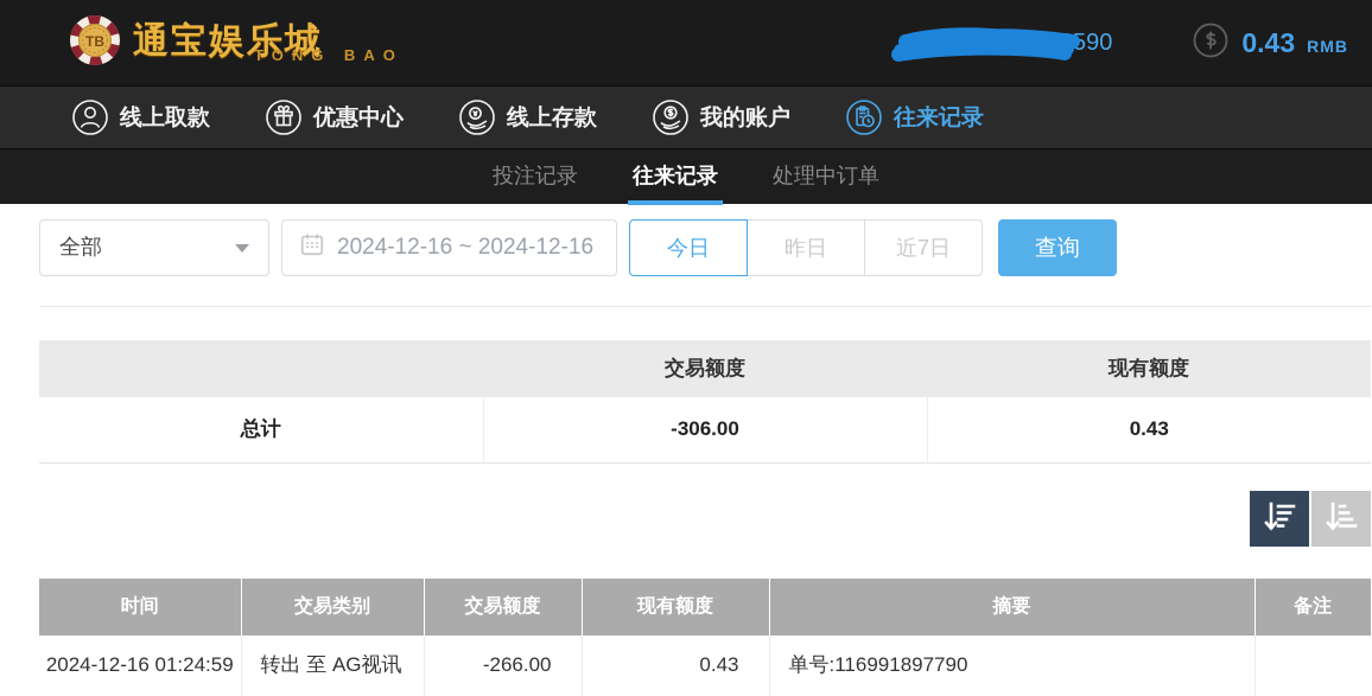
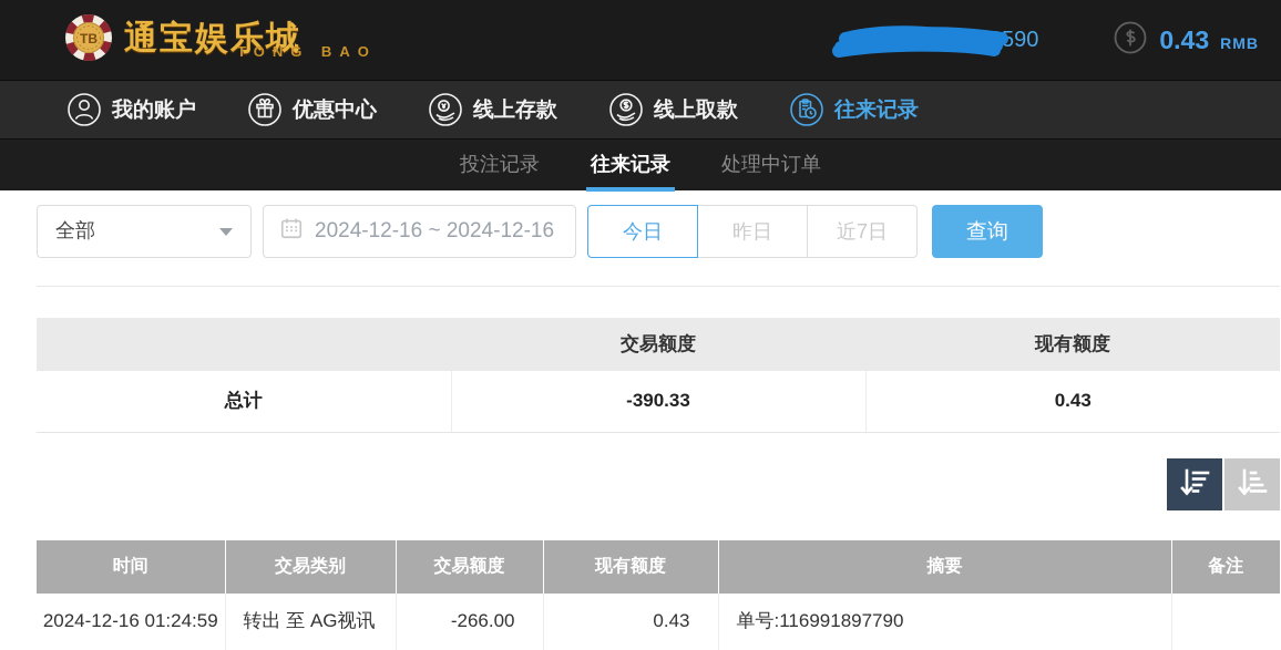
  TB
  通宝娱乐城
  TONG BAO
  0.43
  RMB
- 线上取款
+ 我的账户
  优惠中心
  线上存款
- 我的账户
+ 线上取款
  往来记录
  投注记录
  往来记录
  处理中订单
  全部
  2024-12-16 ~ 2024-12-16
  今日
  昨日
  近7日
  查询
  	交易额度	现有额度
- 总计	-306.00	0.43
+ 总计	-390.33	0.43
  时间	交易类别	交易额度	现有额度	摘要	备注
  2024-12-16 01:24:59	转出 至 AG视讯	-266.00	0.43	单号:116991897790
